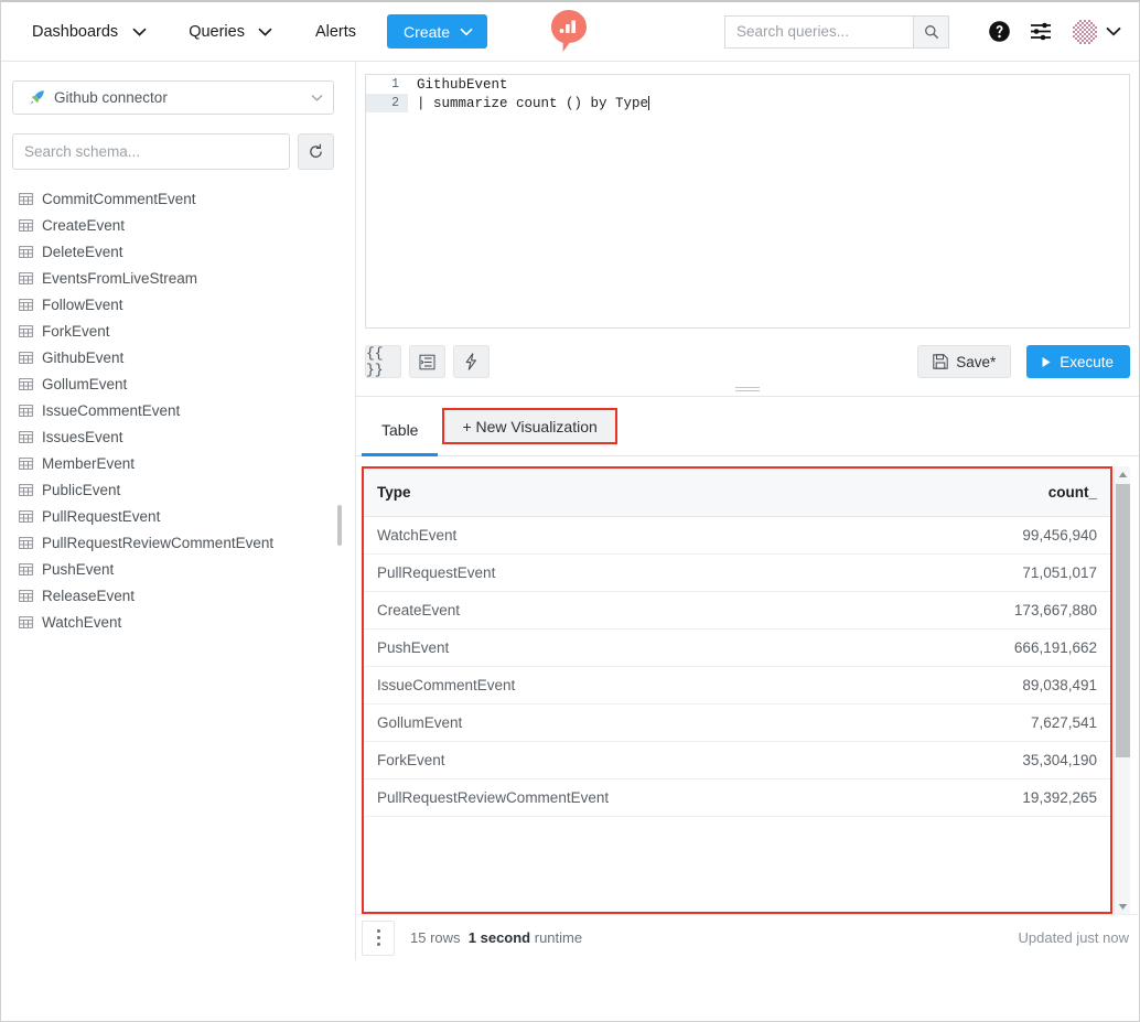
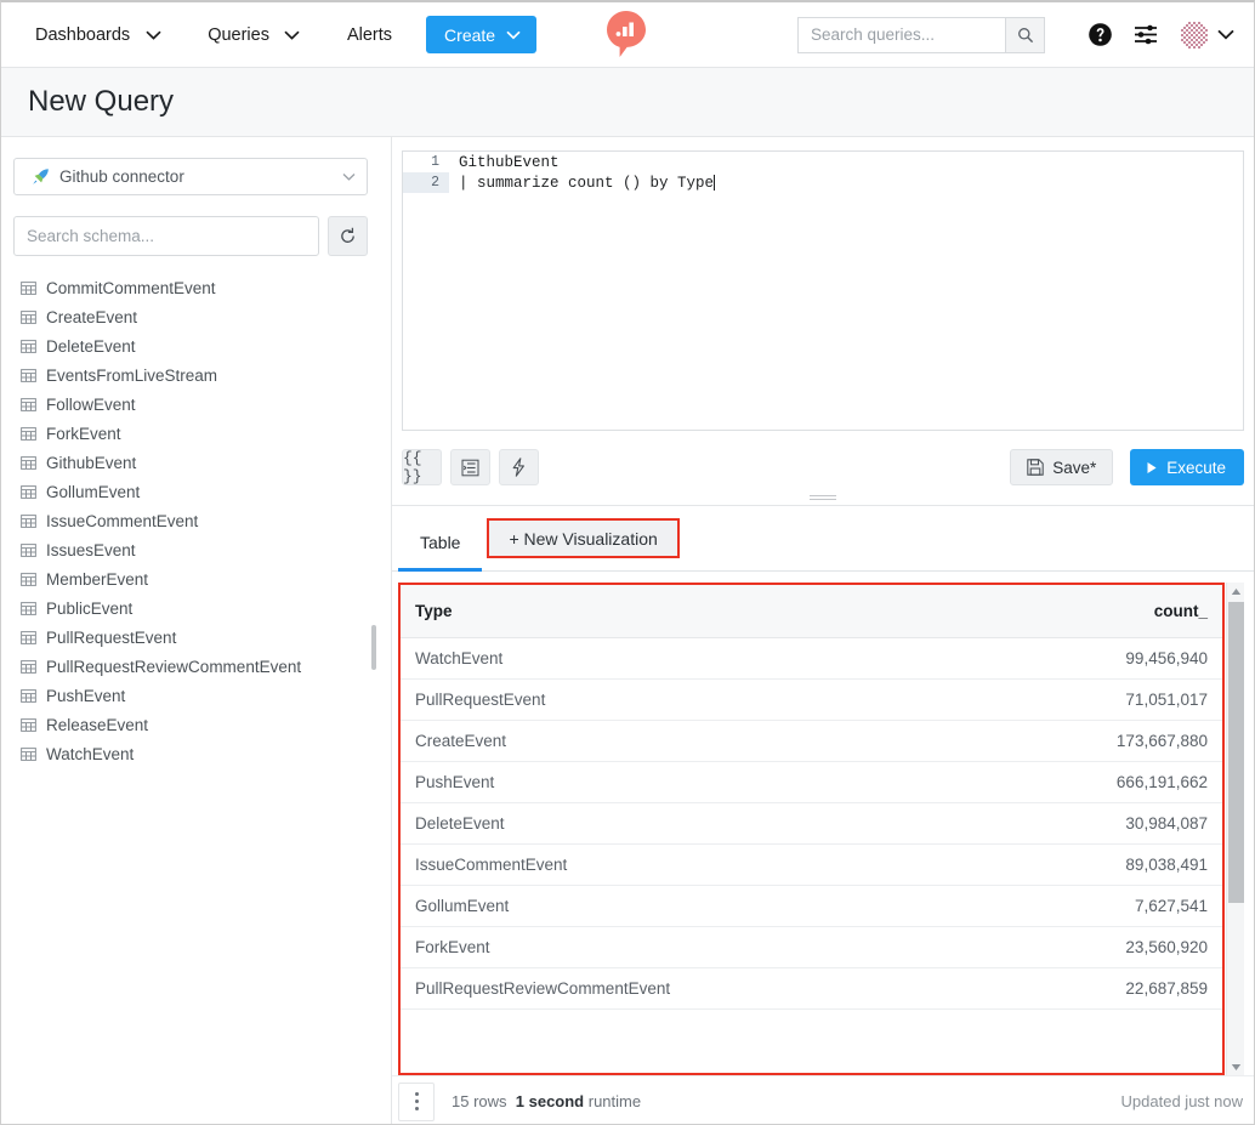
  Dashboards
  Queries
  Alerts
  Create
  Search queries...
+ New Query
  Github connector
  Search schema...
  CommitCommentEvent
  CreateEvent
  DeleteEvent
  EventsFromLiveStream
  FollowEvent
  ForkEvent
  GithubEvent
  GollumEvent
  IssueCommentEvent
  IssuesEvent
  MemberEvent
  PublicEvent
  PullRequestEvent
  PullRequestReviewCommentEvent
  PushEvent
  ReleaseEvent
  WatchEvent
  1
  GithubEvent
  2
  | summarize count () by Type
  {{ }}
  Save*
  Execute
  Table
  + New Visualization
  Type	count_
  WatchEvent	99,456,940
  PullRequestEvent	71,051,017
  CreateEvent	173,667,880
  PushEvent	666,191,662
+ DeleteEvent	30,984,087
  IssueCommentEvent	89,038,491
  GollumEvent	7,627,541
- ForkEvent	35,304,190
+ ForkEvent	23,560,920
- PullRequestReviewCommentEvent	19,392,265
+ PullRequestReviewCommentEvent	22,687,859
  15 rows 1 second runtime
  Updated just now
